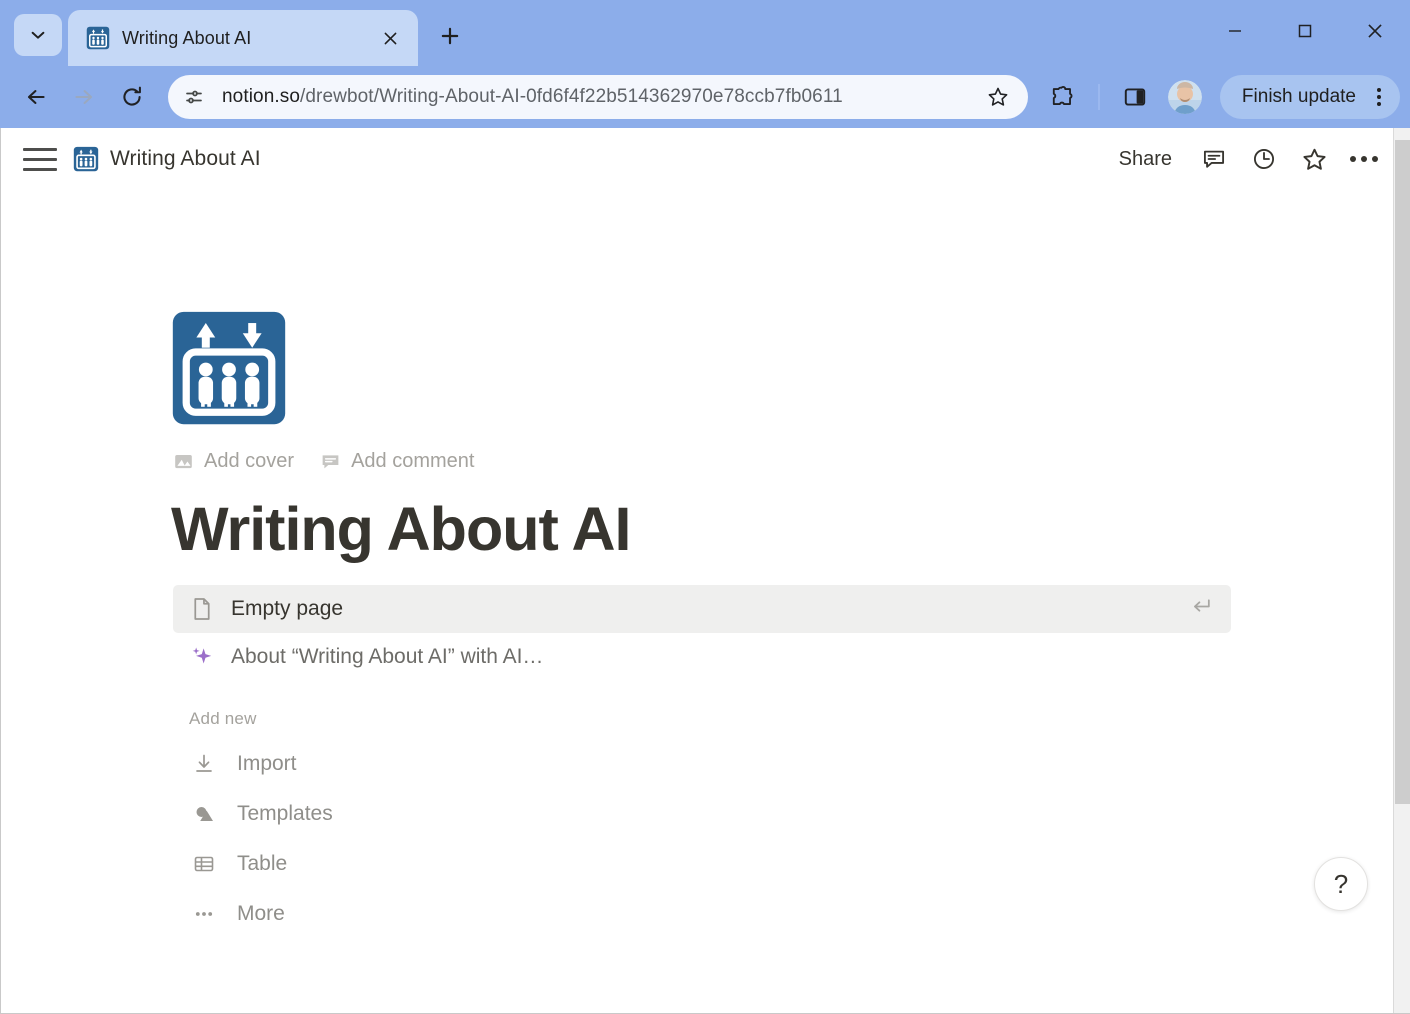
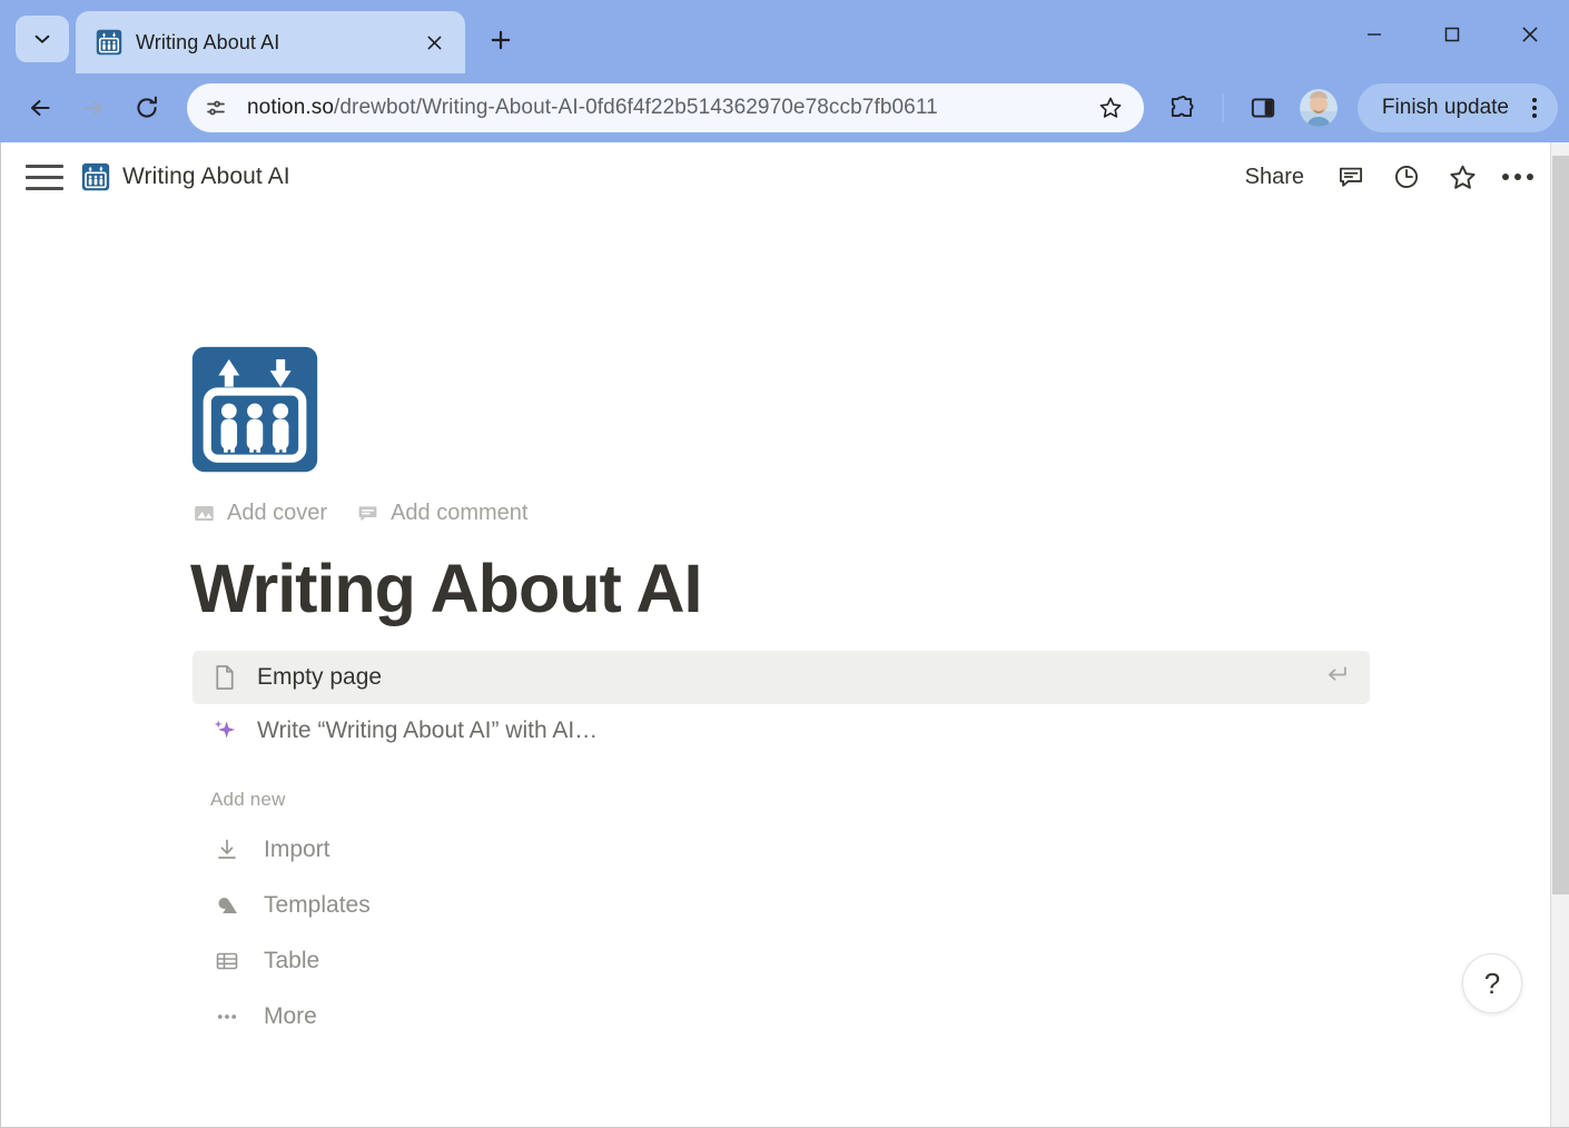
  Writing About AI
  notion.so/drewbot/Writing-About-AI-0fd6f4f22b514362970e78ccb7fb0611
  Finish update
  Writing About AI
  Share
  Add cover
  Add comment
  Writing About AI
  Empty page
- About “Writing About AI” with AI…
+ Write “Writing About AI” with AI…
  Add new
  Import
  Templates
  Table
  More
  ?
